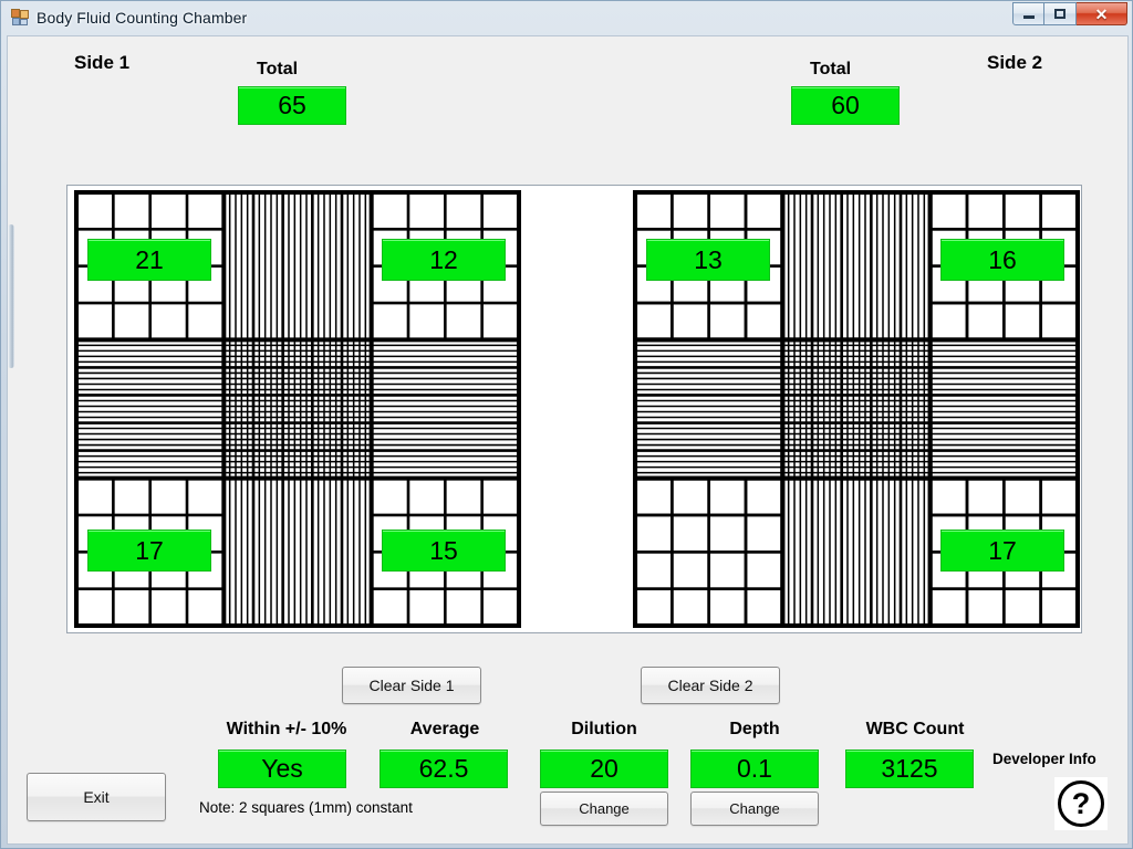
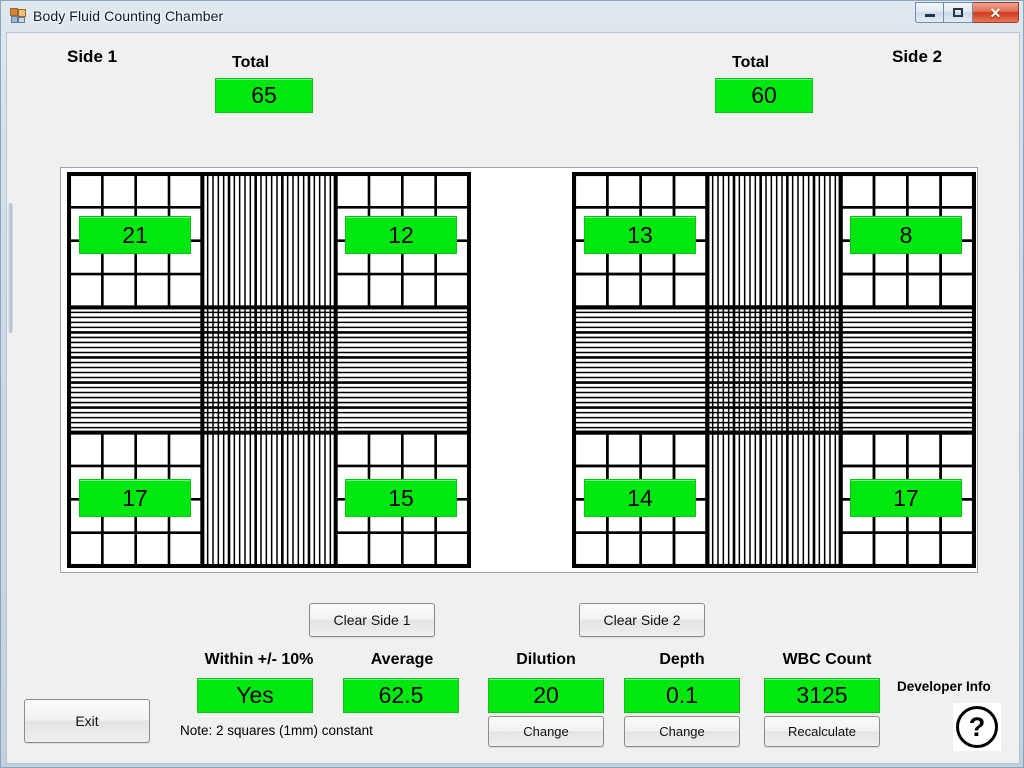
  Body Fluid Counting Chamber
  ✕
  Side 1
  Side 2
  Total
  Total
  65
  60
  21
  12
  17
  15
  13
- 16
+ 8
+ 14
  17
  Clear Side 1
  Clear Side 2
  Within +/- 10%
  Yes
  Average
  62.5
  Dilution
  20
  Change
  Depth
  0.1
  Change
  WBC Count
  3125
+ Recalculate
  Note: 2 squares (1mm) constant
  Exit
  Developer Info
  ?
